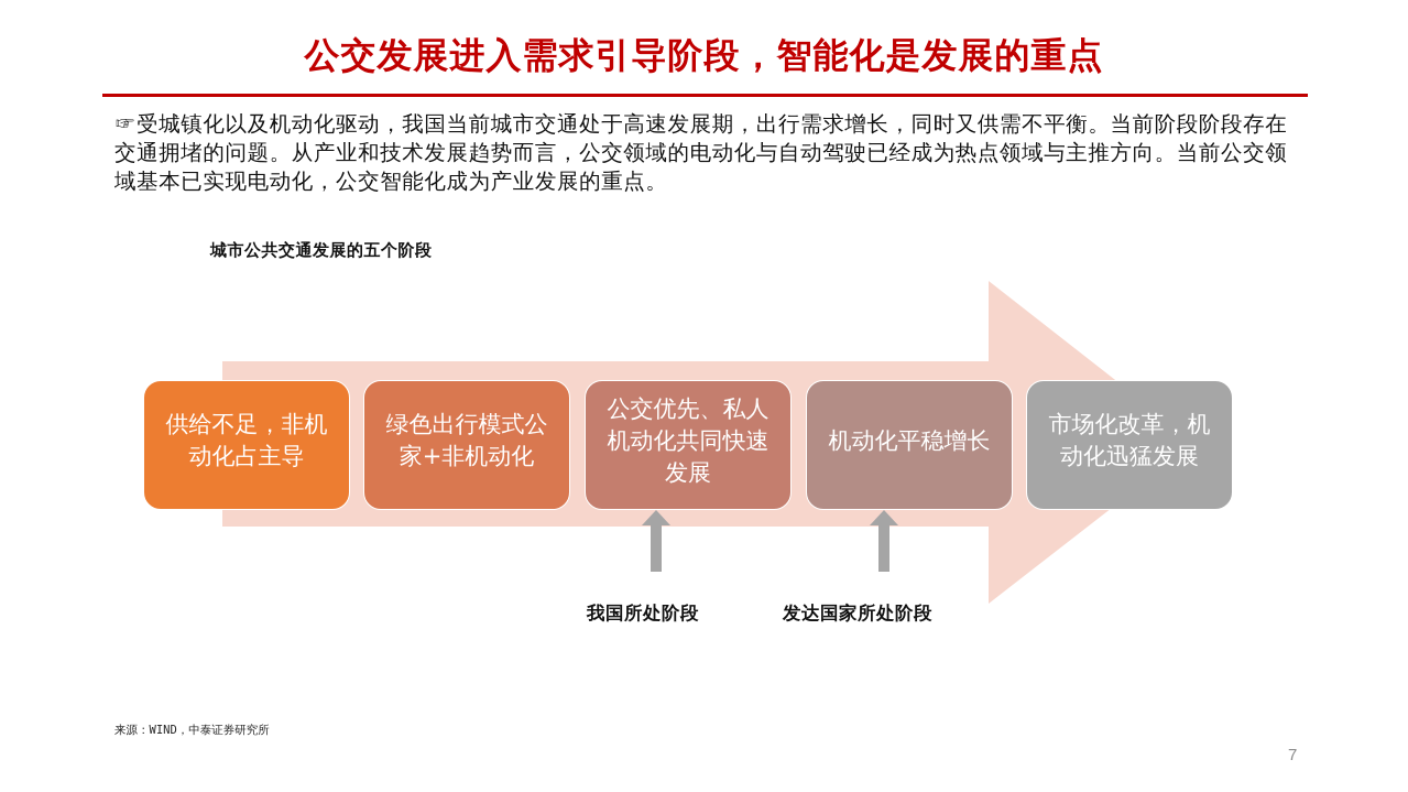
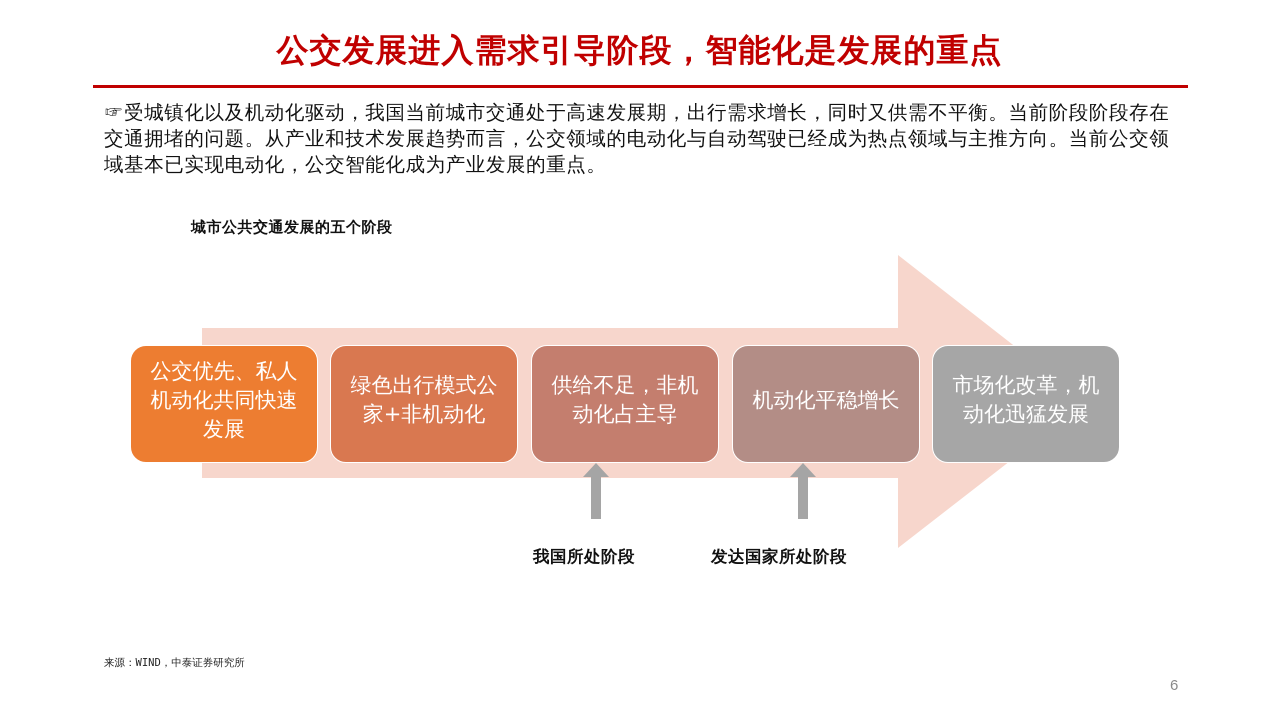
  公交发展进入需求引导阶段，智能化是发展的重点
  ☞受城镇化以及机动化驱动，我国当前城市交通处于高速发展期，出行需求增长，同时又供需不平衡。当前阶段阶段存在交通拥堵的问题。从产业和技术发展趋势而言，公交领域的电动化与自动驾驶已经成为热点领域与主推方向。当前公交领域基本已实现电动化，公交智能化成为产业发展的重点。
  城市公共交通发展的五个阶段
- 供给不足，非机动化占主导
+ 公交优先、私人机动化共同快速发展
  绿色出行模式公家+非机动化
- 公交优先、私人机动化共同快速发展
+ 供给不足，非机动化占主导
  机动化平稳增长
  市场化改革，机动化迅猛发展
  我国所处阶段
  发达国家所处阶段
  来源：WIND，中泰证券研究所
- 7
+ 6
